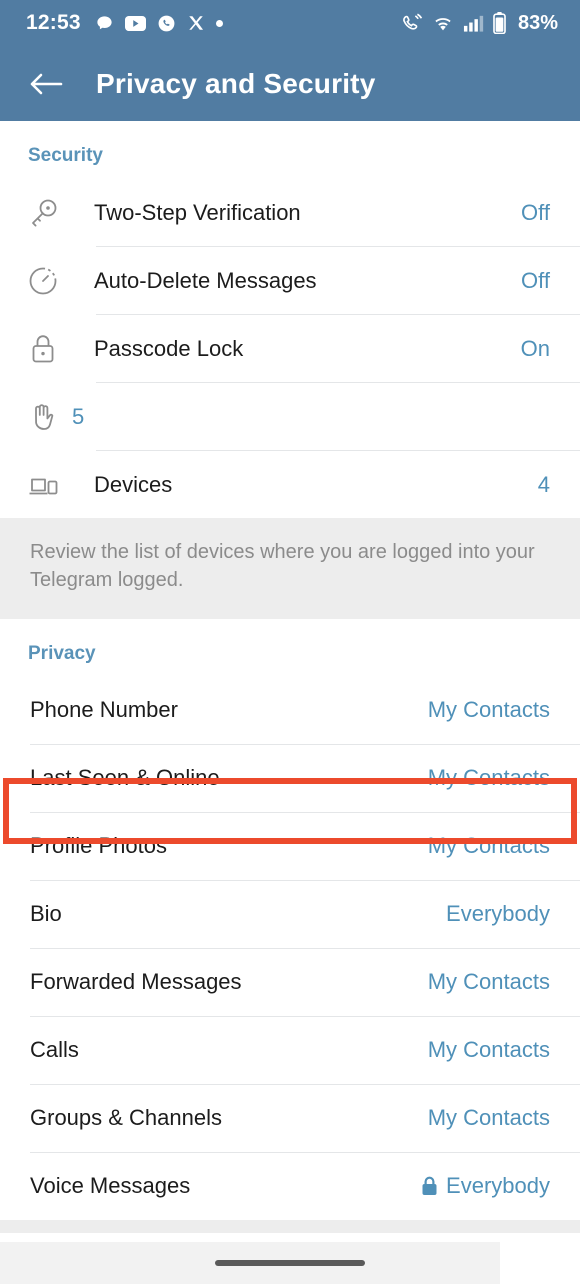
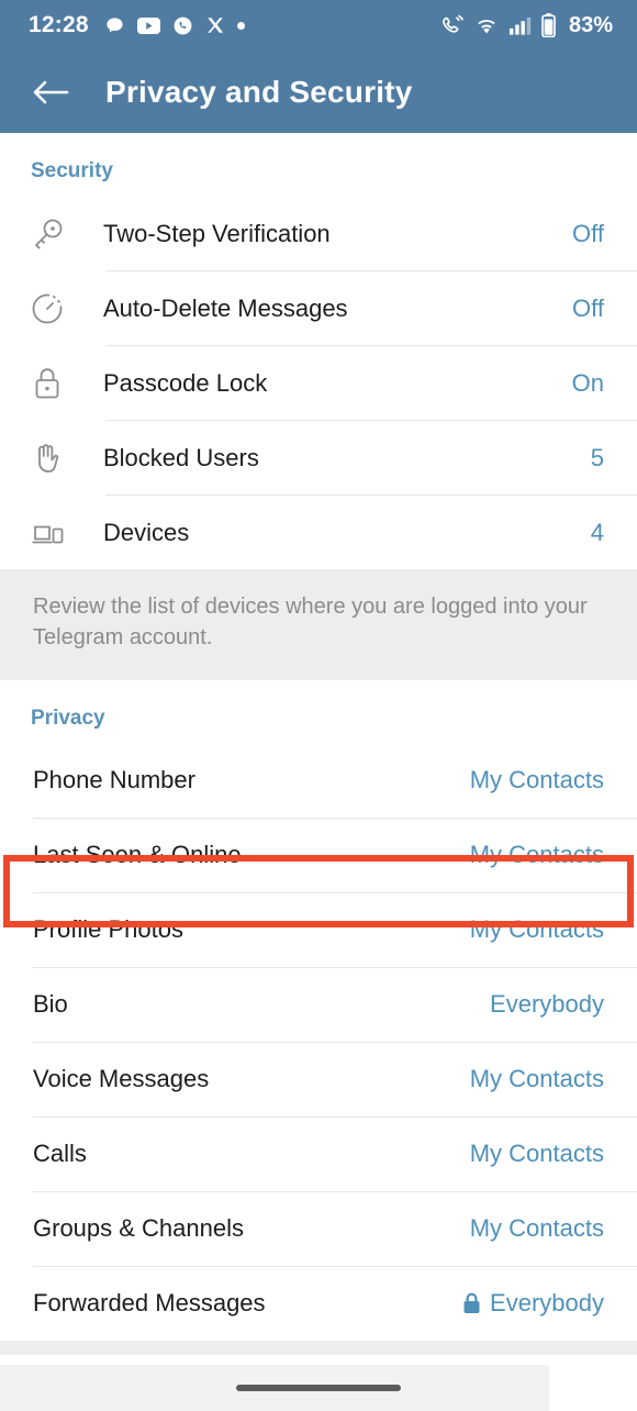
- 12:53
+ 12:28
  83%
  Privacy and Security
  Security
  Two-Step Verification
  Off
  Auto-Delete Messages
  Off
  Passcode Lock
  On
+ Blocked Users
  5
  Devices
  4
- Review the list of devices where you are logged into your Telegram logged.
+ Review the list of devices where you are logged into your Telegram account.
  Privacy
  Phone Number
  My Contacts
  Last Seen & Online
  My Contacts
  Profile Photos
  My Contacts
  Bio
  Everybody
- Forwarded Messages
+ Voice Messages
  My Contacts
  Calls
  My Contacts
  Groups & Channels
  My Contacts
- Voice Messages
+ Forwarded Messages
  Everybody
